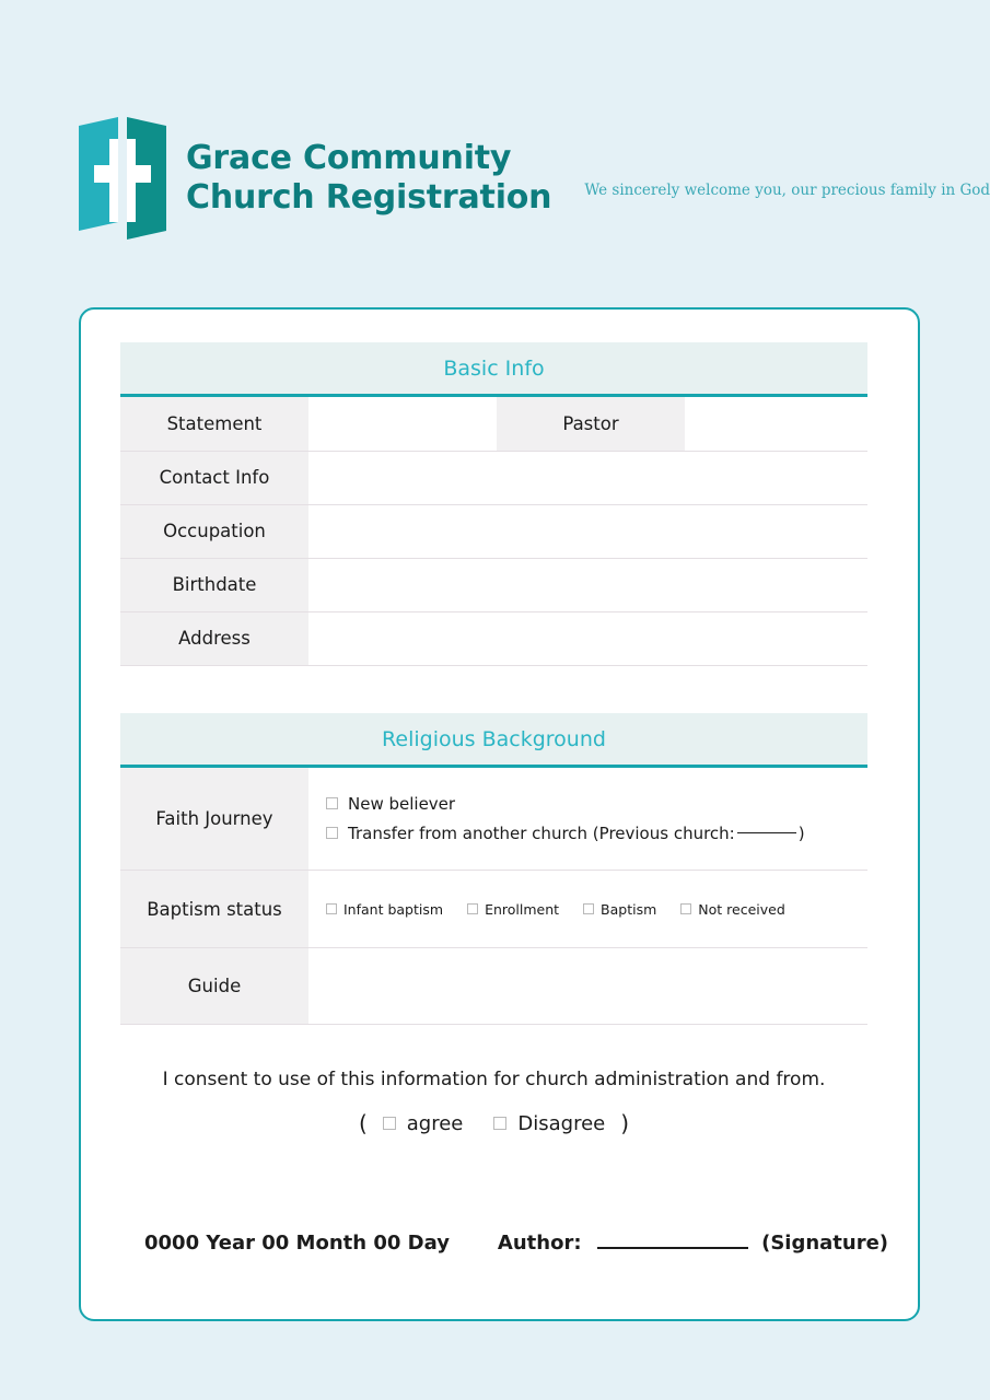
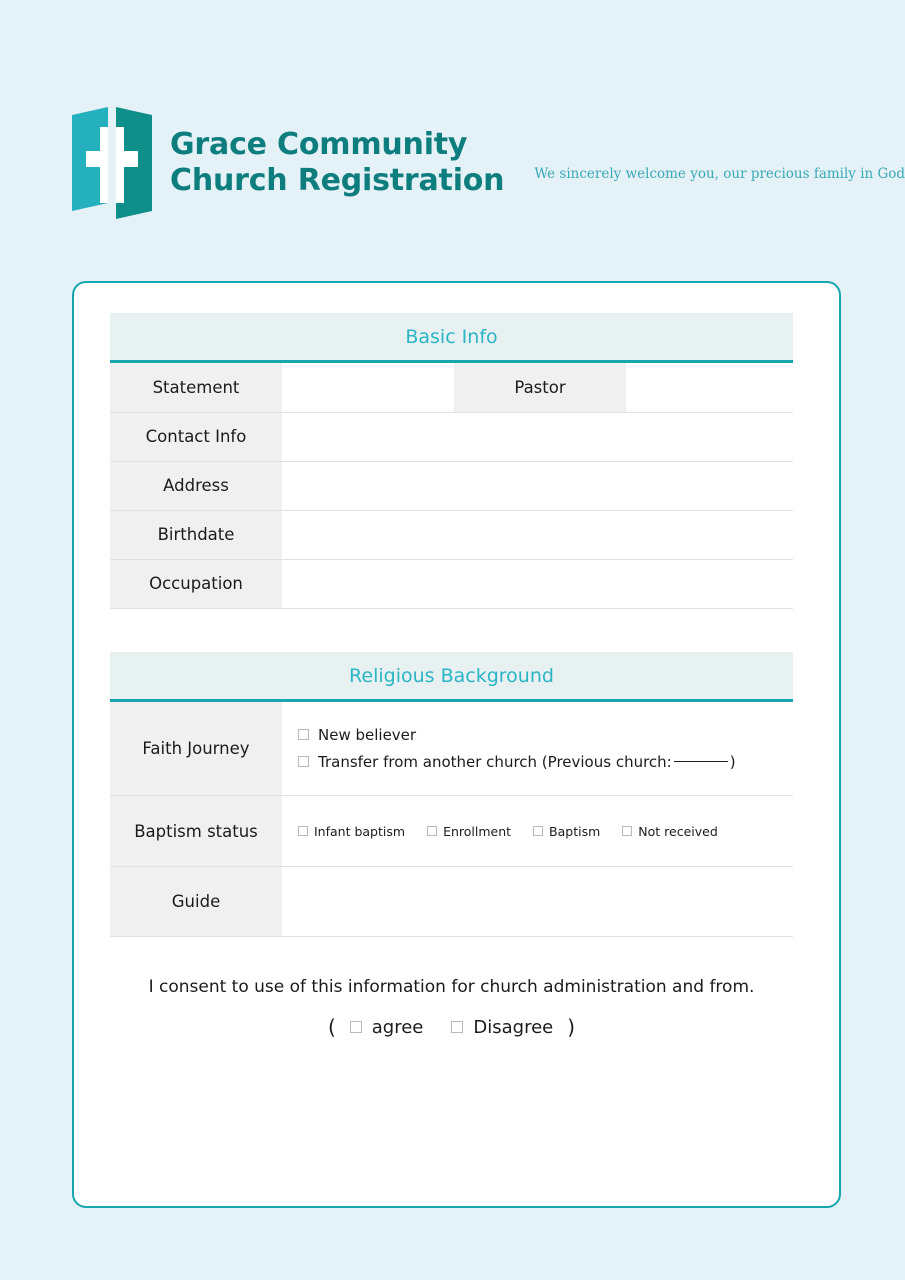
  Grace Community
  Church Registration
  We sincerely welcome you, our precious family in God
  Basic Info
  Statement		Pastor
  Contact Info
- Occupation
+ Address
  Birthdate
- Address
+ Occupation
  Religious Background
  Faith Journey	New believer Transfer from another church (Previous church: )
  Baptism status	Infant baptism Enrollment Baptism Not received
  Guide
  I consent to use of this information for church administration and from.
  (
  agree
  Disagree
  )
- 0000 Year 00 Month 00 Day
- Author: (Signature)
